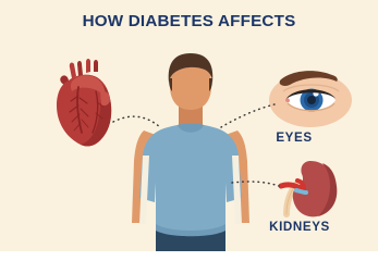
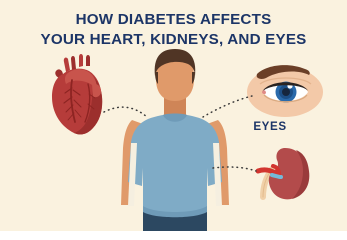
  HOW DIABETES AFFECTS
+ YOUR HEART, KIDNEYS, AND EYES
  EYES
- KIDNEYS
